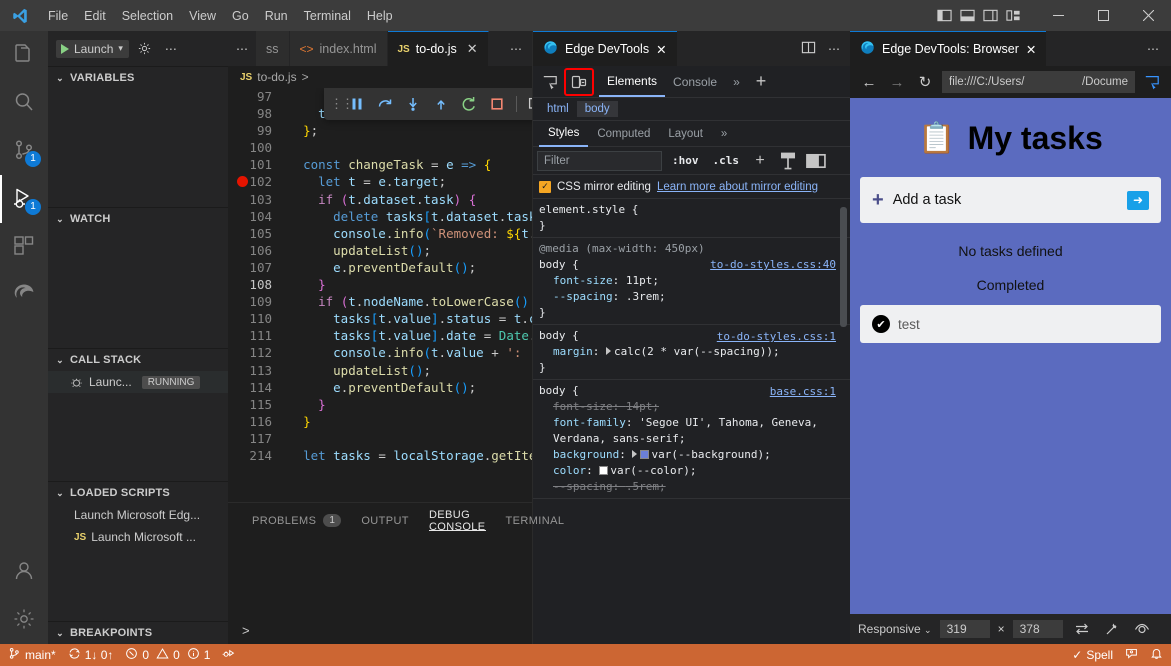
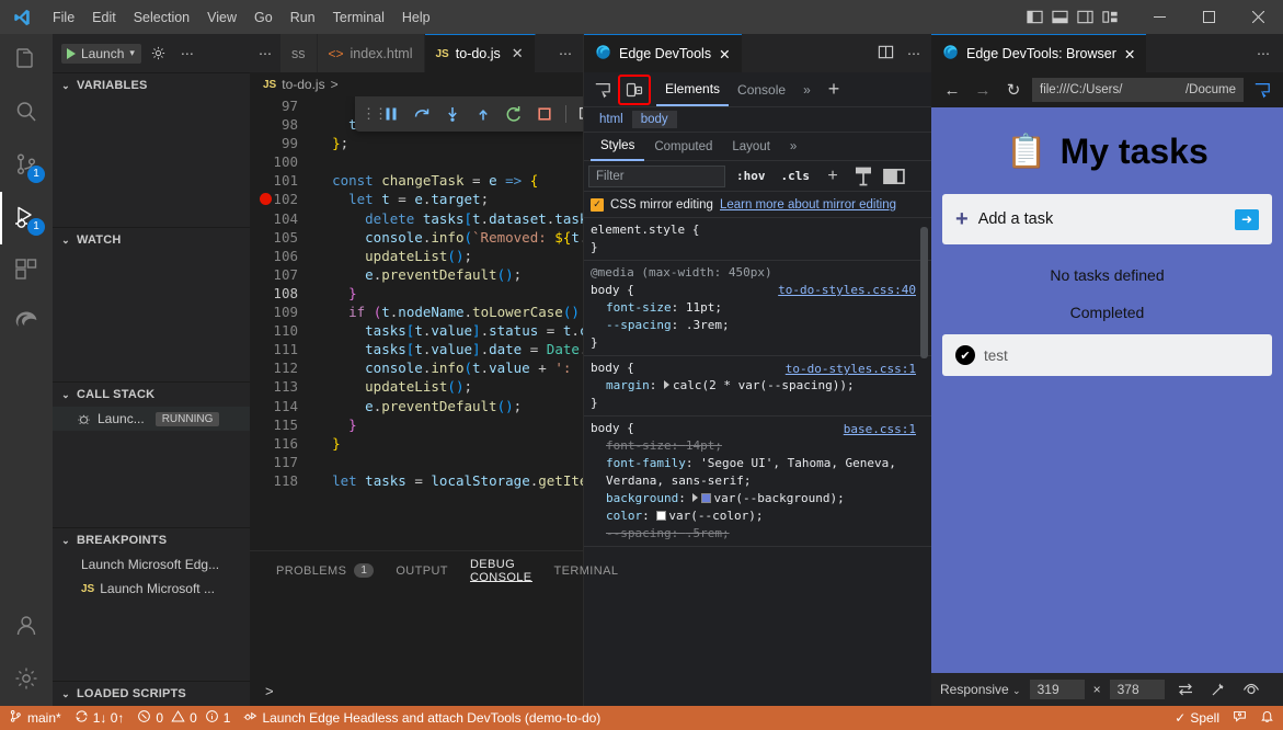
  File
  Edit
  Selection
  View
  Go
  Run
  Terminal
  Help
  1
  1
  Launch
  ▾
  ⋯
  ⌄
  VARIABLES
  ⌄
  WATCH
  ⌄
  CALL STACK
  Launc...
  RUNNING
  ⌄
- LOADED SCRIPTS
+ BREAKPOINTS
  Launch Microsoft Edg...
  JS
  Launch Microsoft ...
  ⌄
- BREAKPOINTS
+ LOADED SCRIPTS
  ⋯
  ss
  <>
  index.html
  JS
  to-do.js
  ✕
  ⋯
  JS
  to-do.js
  >
  97
  98
  99
  };
  100
  101
  const changeTask = e => {
  102
  let t = e.target;
- 103
- if (t.dataset.task) {
  104
  delete tasks[t.dataset.tas
  105
  console.info(`Removed: ${t
  106
  updateList();
  107
  e.preventDefault();
  108
  }
  109
  if (t.nodeName.toLowerCase()
  110
  tasks[t.value].status = t.
  111
  tasks[t.value].date = Date
  112
  console.info(t.value + ':
  113
  updateList();
  114
  e.preventDefault();
  115
  }
  116
  }
  117
- 214
+ 118
  let tasks = localStorage.getIt
  PROBLEMS
  1
  OUTPUT
  DEBUG CONSOLE
  TERMINAL
  >
  Edge DevTools
  ✕
  ⋯
  Elements
  Console
  »
  +
  html
  body
  Styles
  Computed
  Layout
  »
  Filter
  :hov
  .cls
  +
  ✓
  CSS mirror editing
  Learn more about mirror editing
  element.style {
  }
  @media (max-width: 450px)
  body {
  to-do-styles.css:40
  font-size: 11pt;
  --spacing: .3rem;
  }
  body {
  to-do-styles.css:1
  margin: calc(2 * var(--spacing));
  }
  body {
  base.css:1
  font-size: 14pt;
  font-family: 'Segoe UI', Tahoma, Geneva, Verdana, sans-serif;
  background: var(--background);
  color: var(--color);
  --spacing: .5rem;
  Edge DevTools: Browser
  ✕
  ⋯
  ←
  →
  ↻
  file:///C:/Users/
  /Docume
  📋
  My tasks
  +
  Add a task
  ➜
  No tasks defined
  Completed
  ✔
  test
  Responsive ⌄
  319
  ×
  378
  main*
  1↓ 0↑
  0
  0
  1
+ Launch Edge Headless and attach DevTools (demo-to-do)
  ✓
  Spell
